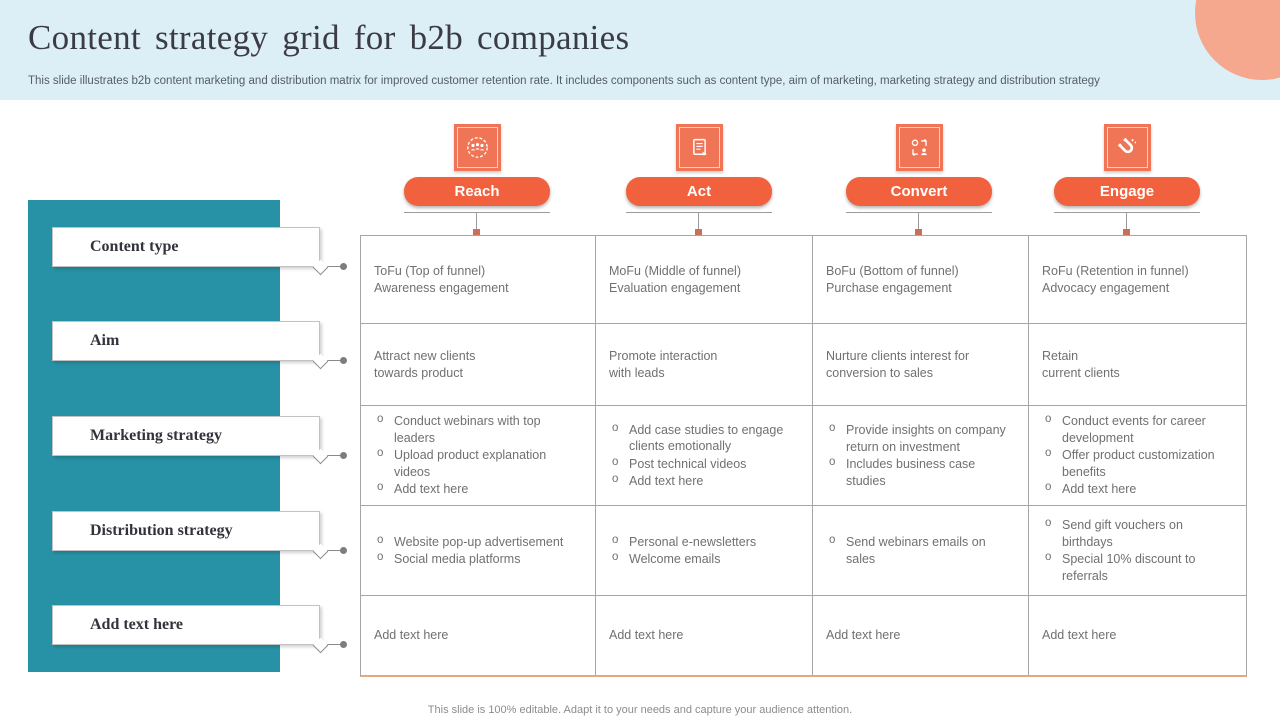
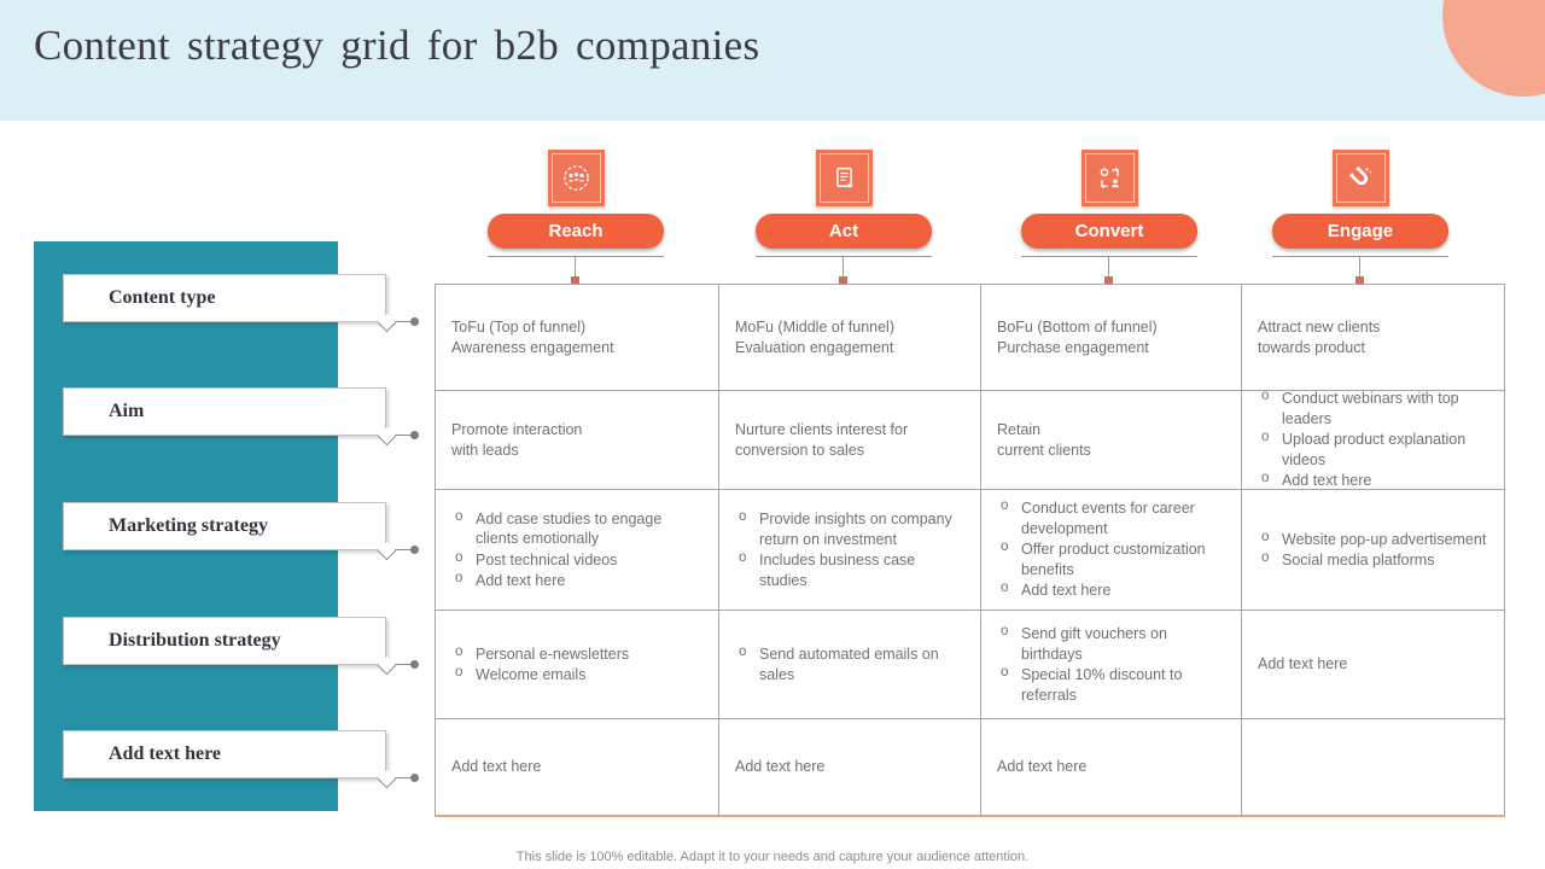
  Content strategy grid for b2b companies
- This slide illustrates b2b content marketing and distribution matrix for improved customer retention rate. It includes components such as content type, aim of marketing, marketing strategy and distribution strategy
  Reach
  Act
  Convert
  Engage
  Content type
  Aim
  Marketing strategy
  Distribution strategy
  Add text here
  ToFu (Top of funnel)
  Awareness engagement
  MoFu (Middle of funnel)
  Evaluation engagement
  BoFu (Bottom of funnel)
  Purchase engagement
- RoFu (Retention in funnel)
- Advocacy engagement
  Attract new clients
  towards product
  Promote interaction
  with leads
  Nurture clients interest for
  conversion to sales
  Retain
  current clients
  Conduct webinars with top leaders
  Upload product explanation videos
  Add text here
  Add case studies to engage clients emotionally
  Post technical videos
  Add text here
  Provide insights on company return on investment
  Includes business case studies
  Conduct events for career development
  Offer product customization benefits
  Add text here
  Website pop-up advertisement
  Social media platforms
  Personal e-newsletters
  Welcome emails
- Send webinars emails on sales
+ Send automated emails on sales
  Send gift vouchers on birthdays
  Special 10% discount to referrals
  Add text here
  Add text here
  Add text here
  Add text here
  This slide is 100% editable. Adapt it to your needs and capture your audience attention.
